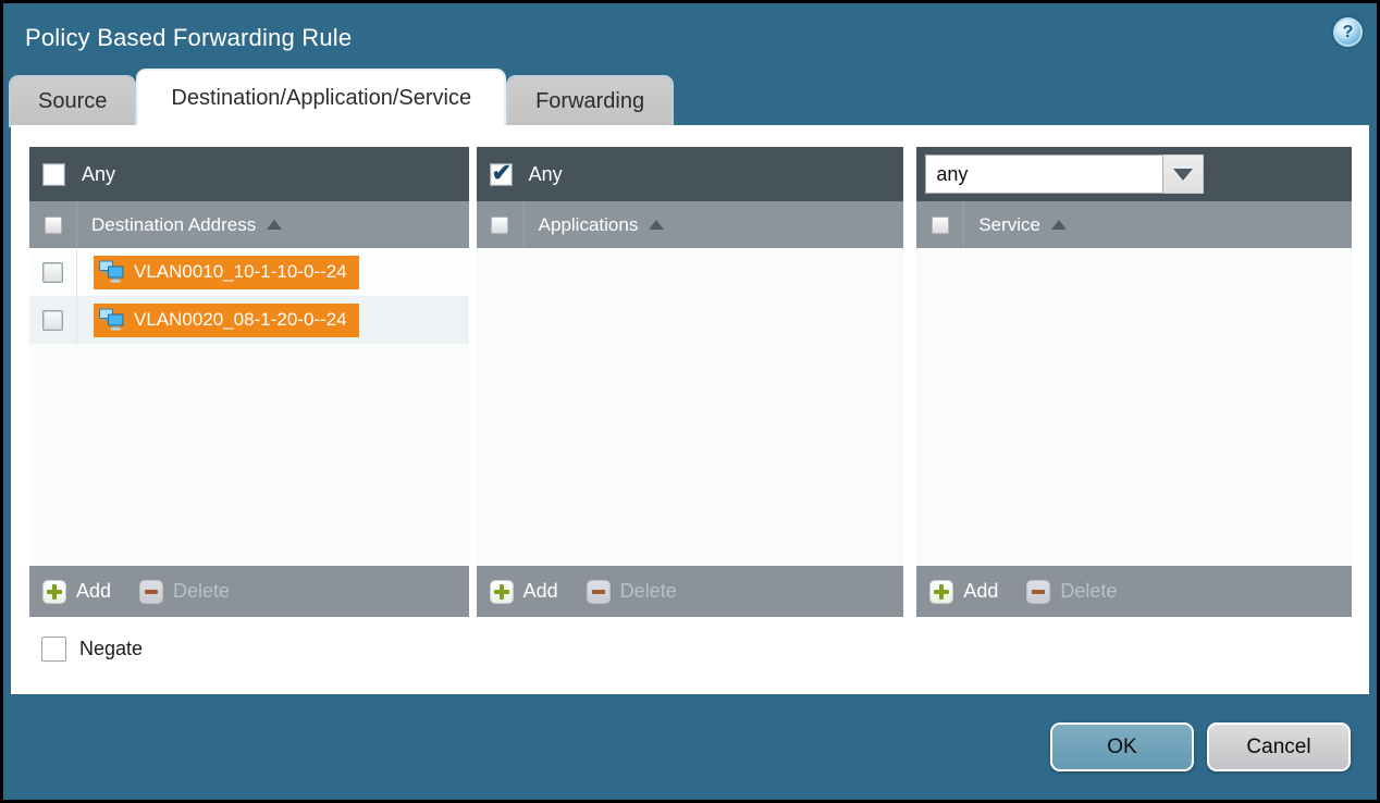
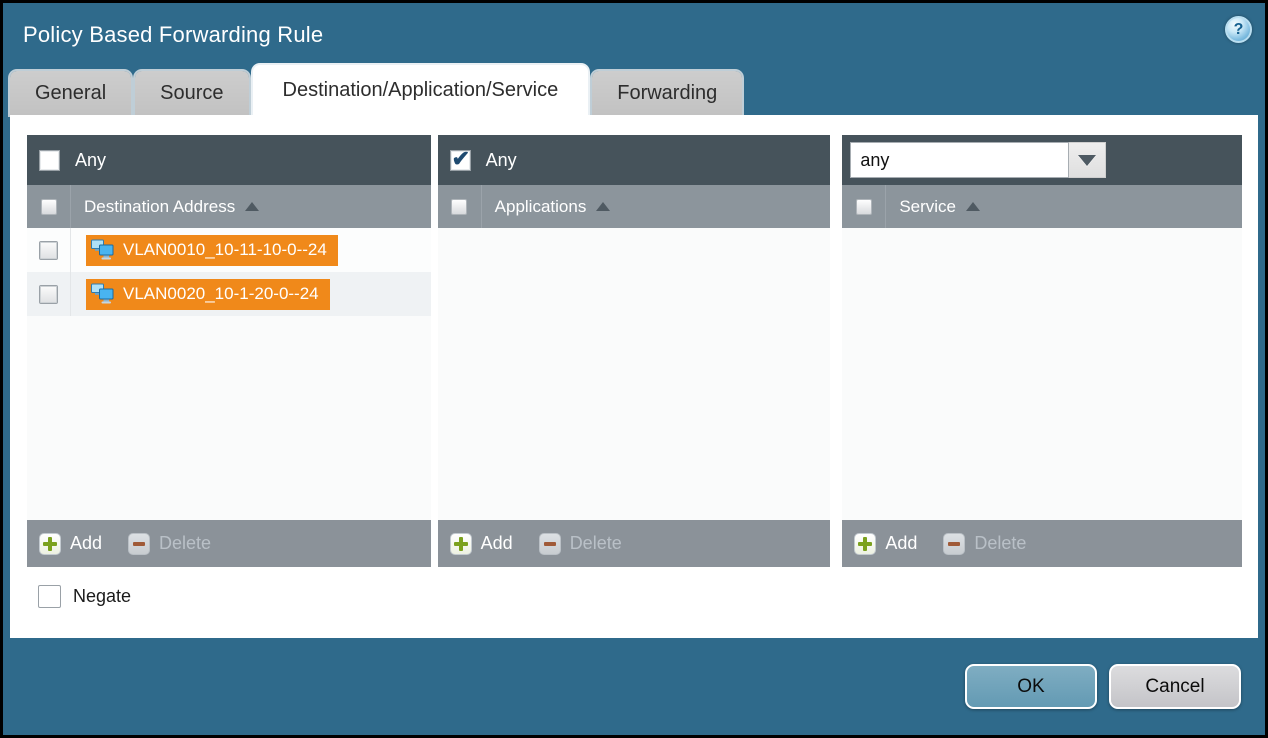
  Policy Based Forwarding Rule
  ?
+ General
  Source
  Destination/Application/Service
  Forwarding
  Any
  Destination Address
- VLAN0010_10-1-10-0--24
+ VLAN0010_10-11-10-0--24
- VLAN0020_08-1-20-0--24
+ VLAN0020_10-1-20-0--24
  Add
  Delete
  Any
  Applications
  Add
  Delete
  any
  Service
  Add
  Delete
  Negate
  OK
  Cancel
